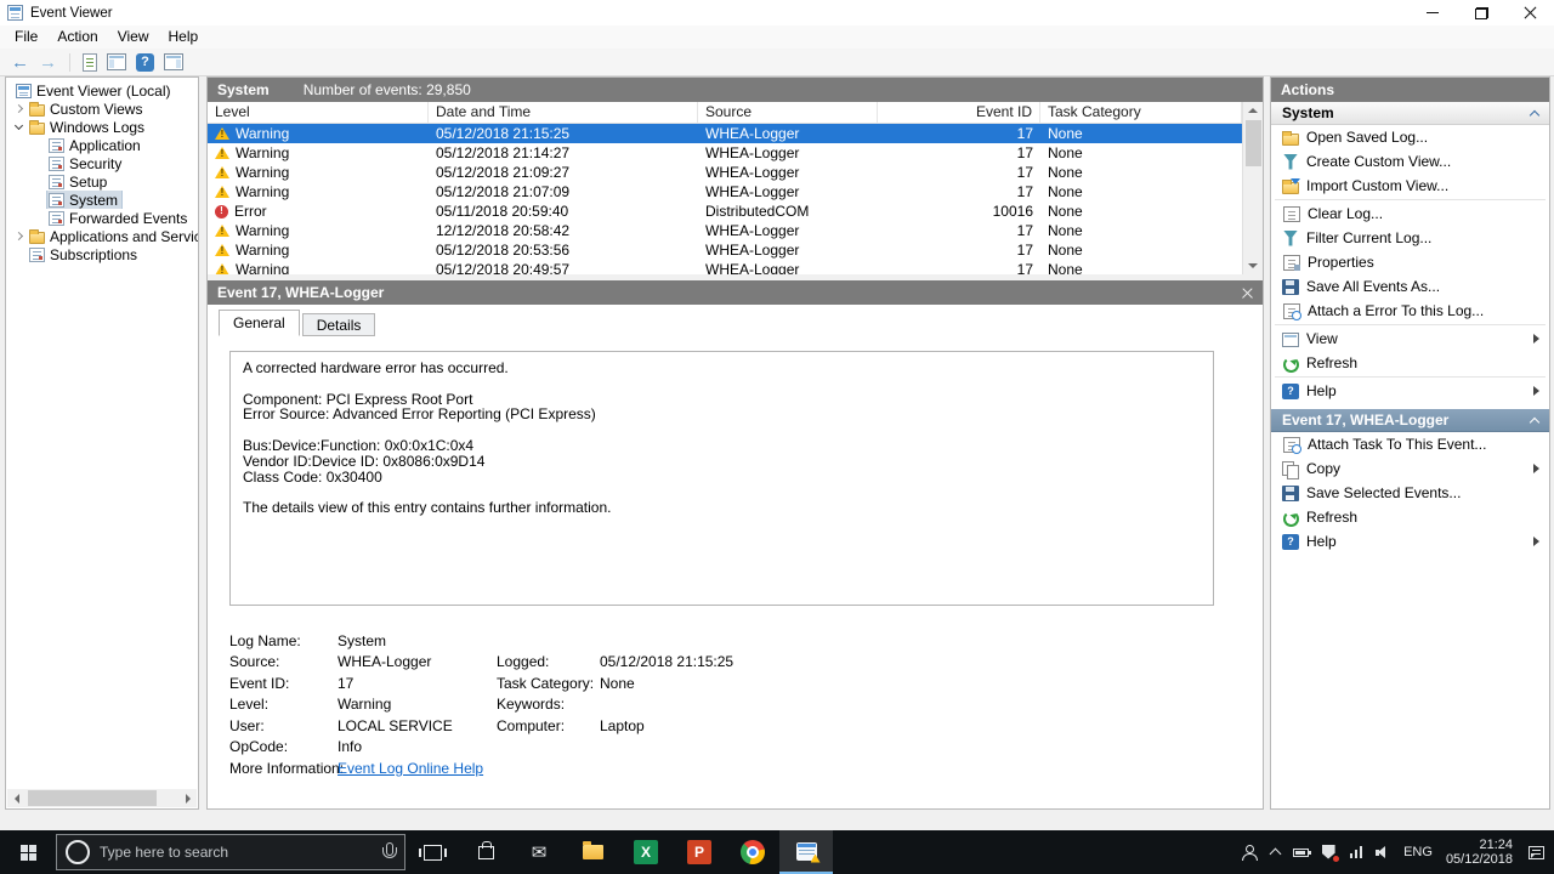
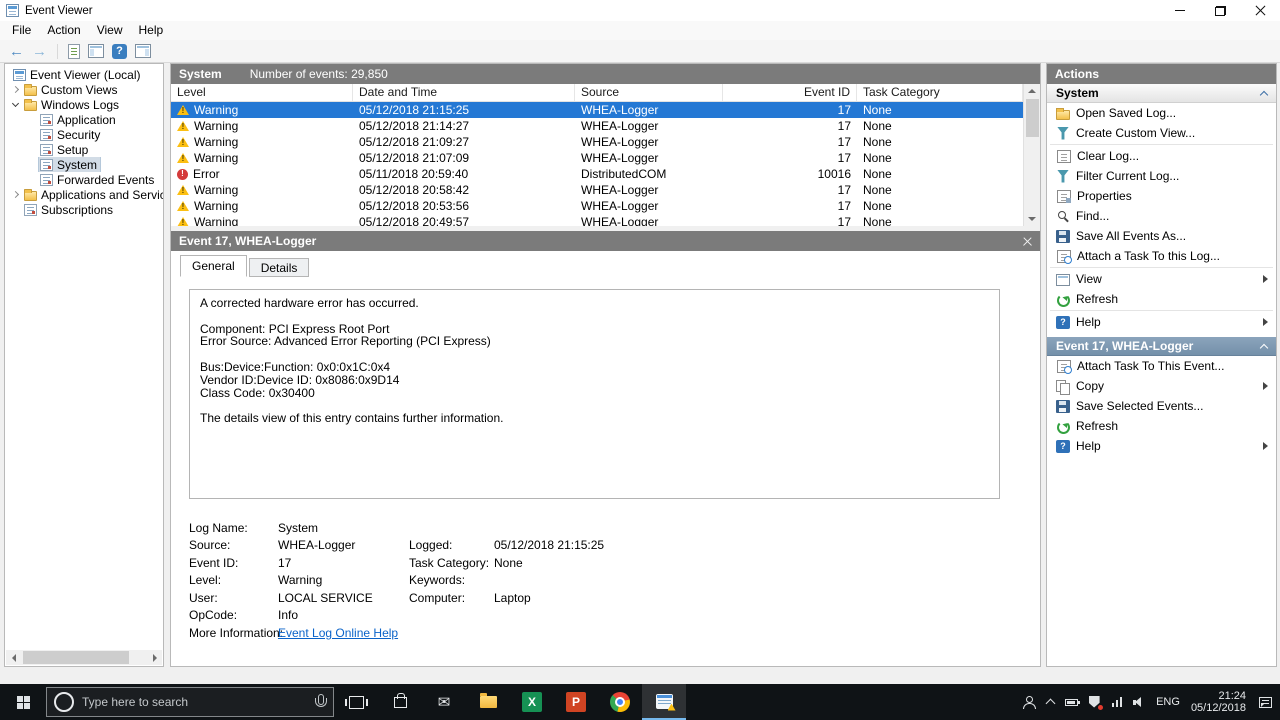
  Event Viewer
  File
  Action
  View
  Help
  ←
  →
  Event Viewer (Local)
  Custom Views
  Windows Logs
  Application
  Security
  Setup
  System
  Forwarded Events
  Applications and Servic
  Subscriptions
  System
  Number of events: 29,850
  Level
  Date and Time
  Source
  Event ID
  Task Category
  Warning
  05/12/2018 21:15:25
  WHEA-Logger
  17
  None
  Warning
  05/12/2018 21:14:27
  WHEA-Logger
  17
  None
  Warning
  05/12/2018 21:09:27
  WHEA-Logger
  17
  None
  Warning
  05/12/2018 21:07:09
  WHEA-Logger
  17
  None
  Error
  05/11/2018 20:59:40
  DistributedCOM
  10016
  None
  Warning
- 12/12/2018 20:58:42
+ 05/12/2018 20:58:42
  WHEA-Logger
  17
  None
  Warning
  05/12/2018 20:53:56
  WHEA-Logger
  17
  None
  Warning
  05/12/2018 20:49:57
  WHEA-Logger
  17
  None
  Event 17, WHEA-Logger
  General
  Details
  A corrected hardware error has occurred.
  Component: PCI Express Root Port
  Error Source: Advanced Error Reporting (PCI Express)
  Bus:Device:Function: 0x0:0x1C:0x4
  Vendor ID:Device ID: 0x8086:0x9D14
  Class Code: 0x30400
  The details view of this entry contains further information.
  Log Name:
  System
  Source:
  WHEA-Logger
  Logged:
  05/12/2018 21:15:25
  Event ID:
  17
  Task Category:
  None
  Level:
  Warning
  Keywords:
  User:
  LOCAL SERVICE
  Computer:
  Laptop
  OpCode:
  Info
  More Information
  Event Log Online Help
  Actions
  System
  Open Saved Log...
  Create Custom View...
- Import Custom View...
  Clear Log...
  Filter Current Log...
  Properties
+ Find...
  Save All Events As...
- Attach a Error To this Log...
+ Attach a Task To this Log...
  View
  Refresh
  Help
  Event 17, WHEA-Logger
  Attach Task To This Event...
  Copy
  Save Selected Events...
  Refresh
  Help
  Type here to search
  ✉
  ENG
  21:24
  05/12/2018
